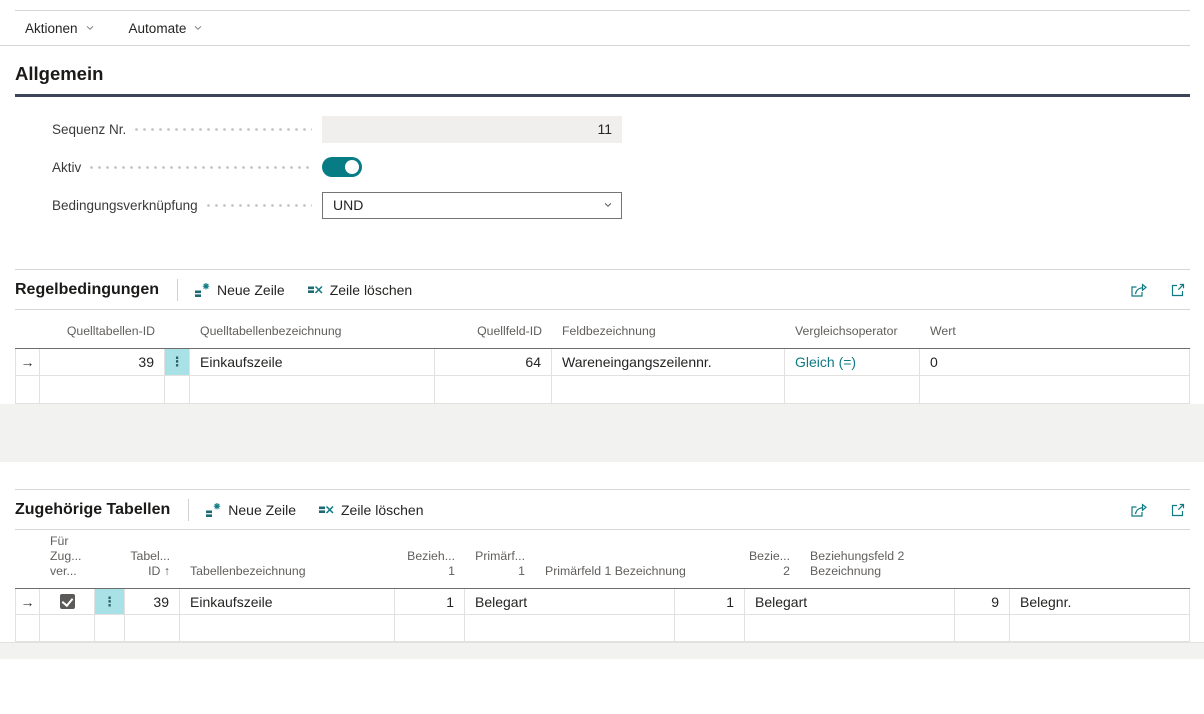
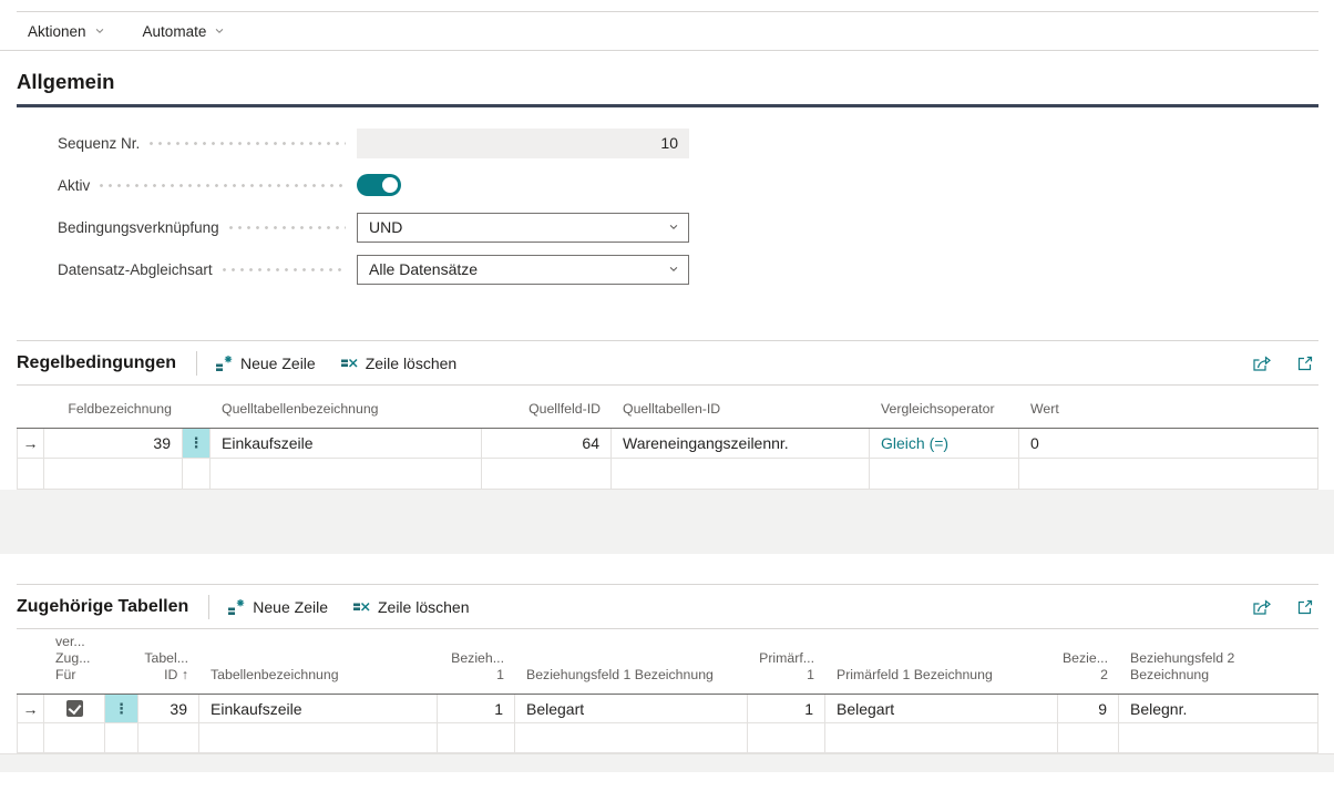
  Aktionen
  Automate
  Allgemein
  Sequenz Nr.
- 11
+ 10
  Aktiv
  Bedingungsverknüpfung
  UND
+ Datensatz-Abgleichsart
+ Alle Datensätze
  Regelbedingungen
  Neue Zeile
  Zeile löschen
- Quelltabellen-ID
+ Feldbezeichnung
  Quelltabellenbezeichnung
  Quellfeld-ID
- Feldbezeichnung
+ Quelltabellen-ID
  Vergleichsoperator
  Wert
  →
  39
  ⋮
  Einkaufszeile
  64
  Wareneingangszeilennr.
  Gleich (=)
  0
  Zugehörige Tabellen
  Neue Zeile
  Zeile löschen
- Für
+ ver...
  Zug...
- ver...
+ Für
  Tabel...
  ID ↑
  Tabellenbezeichnung
  Bezieh...
  1
+ Beziehungsfeld 1 Bezeichnung
  Primärf...
  1
  Primärfeld 1 Bezeichnung
  Bezie...
  2
  Beziehungsfeld 2 Bezeichnung
  →
  ⋮
  39
  Einkaufszeile
  1
  Belegart
  1
  Belegart
  9
  Belegnr.
